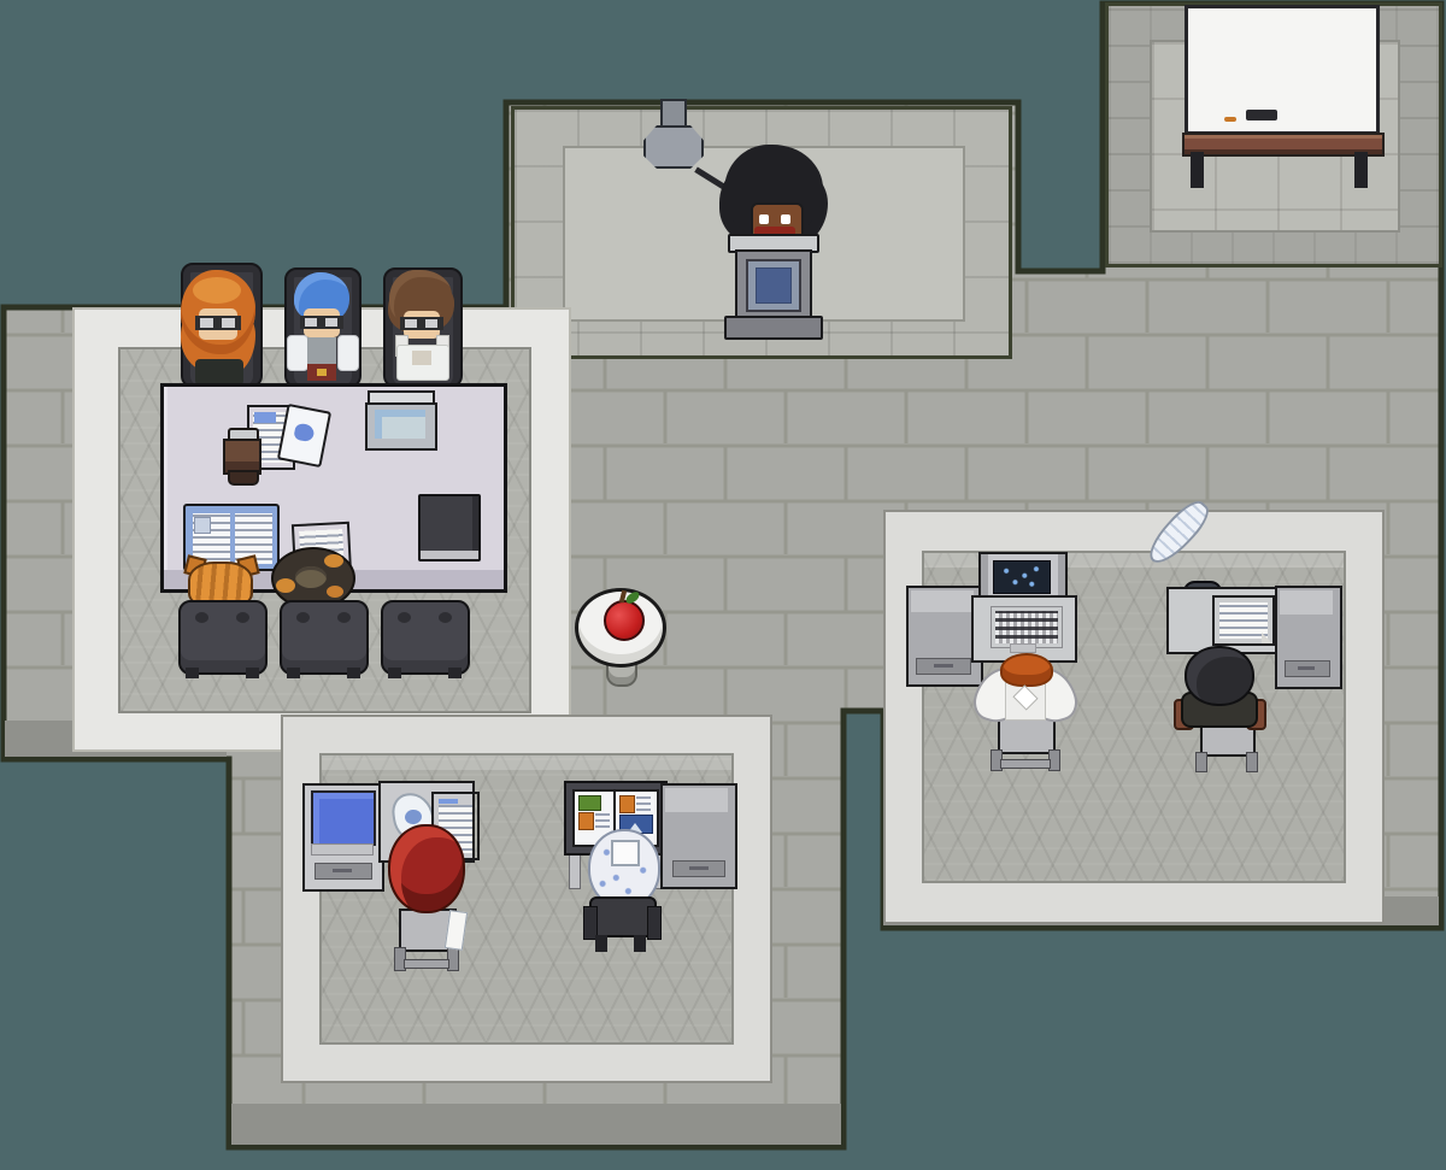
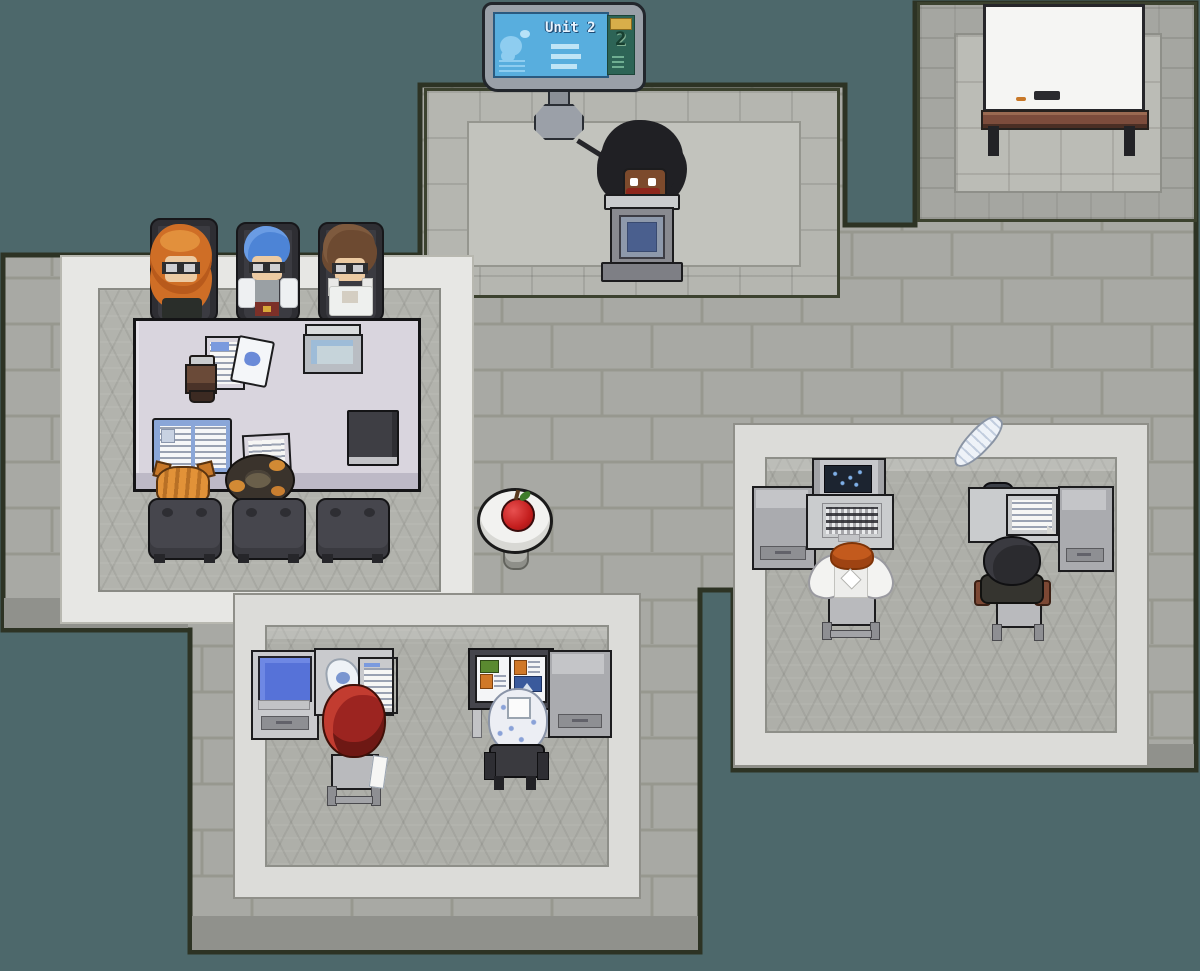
+ Unit 2
+ 2
